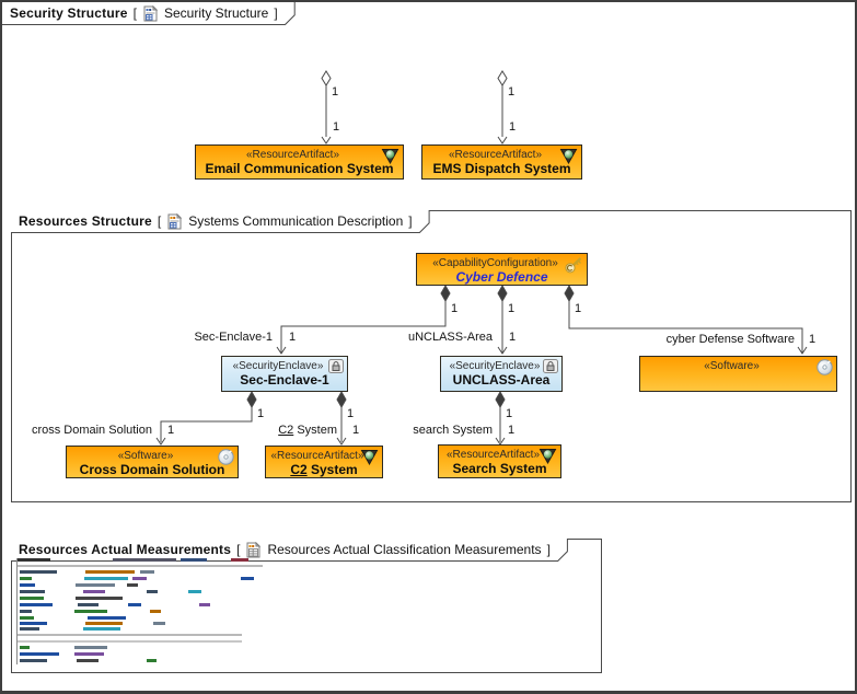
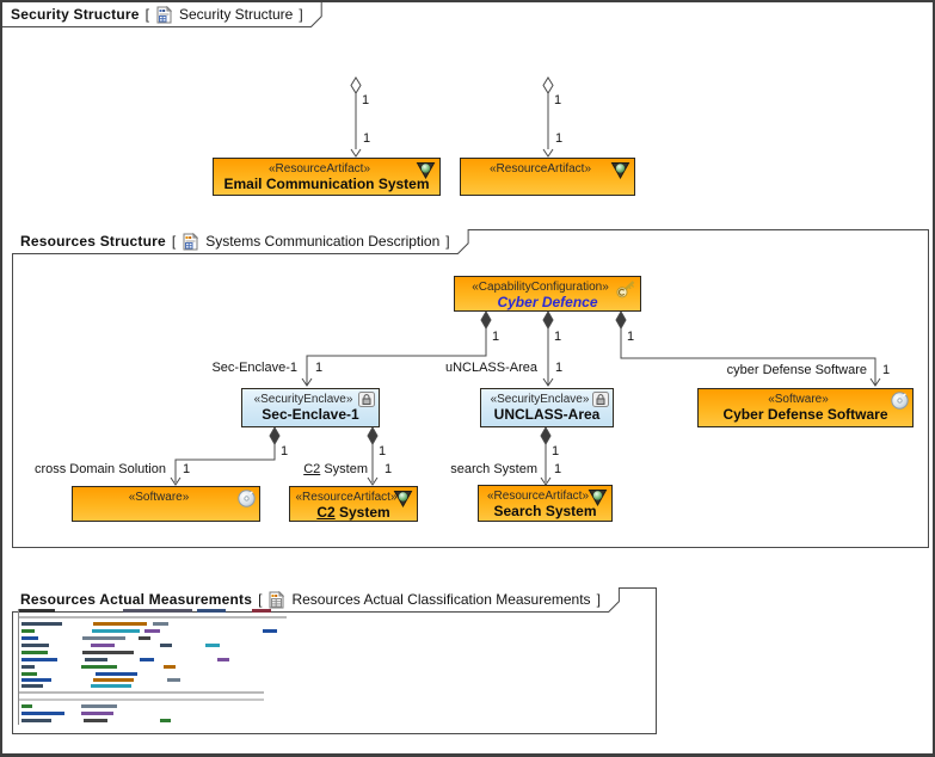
  Resources Structure
  [
  Systems Communication Description
  ]
  Resources Actual Measurements
  [
  Resources Actual Classification Measurements
  ]
  Security Structure
  [
  Security Structure
  ]
  «ResourceArtifact»
  Email Communication System
  «ResourceArtifact»
- EMS Dispatch System
  «CapabilityConfiguration»
  Cyber Defence
  «SecurityEnclave»
  Sec-Enclave-1
  «SecurityEnclave»
  UNCLASS-Area
  «Software»
+ Cyber Defense Software
  «Software»
- Cross Domain Solution
  «ResourceArtifact»
  C2 System
  «ResourceArtifact»
  Search System
  1
  1
  1
  1
  1
  1
  1
  Sec-Enclave-1
  1
  uNCLASS-Area
  1
  cyber Defense Software
  1
  1
  1
  1
  cross Domain Solution
  1
  C2 System
  1
  search System
  1
